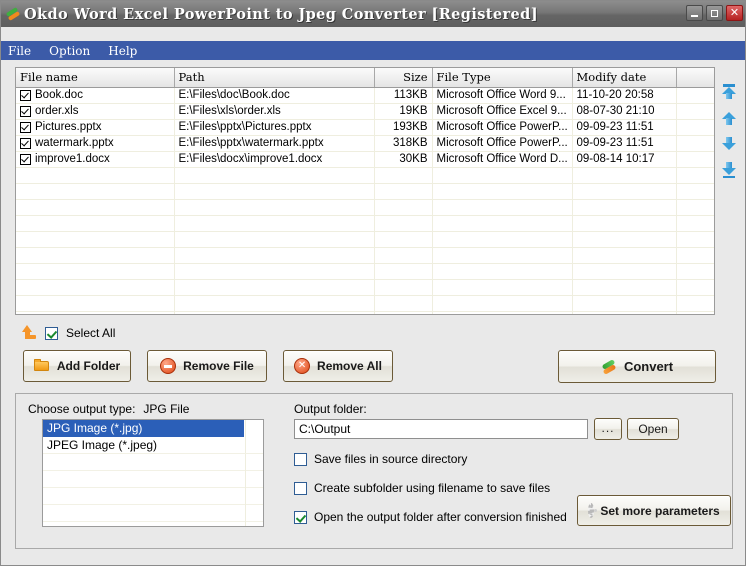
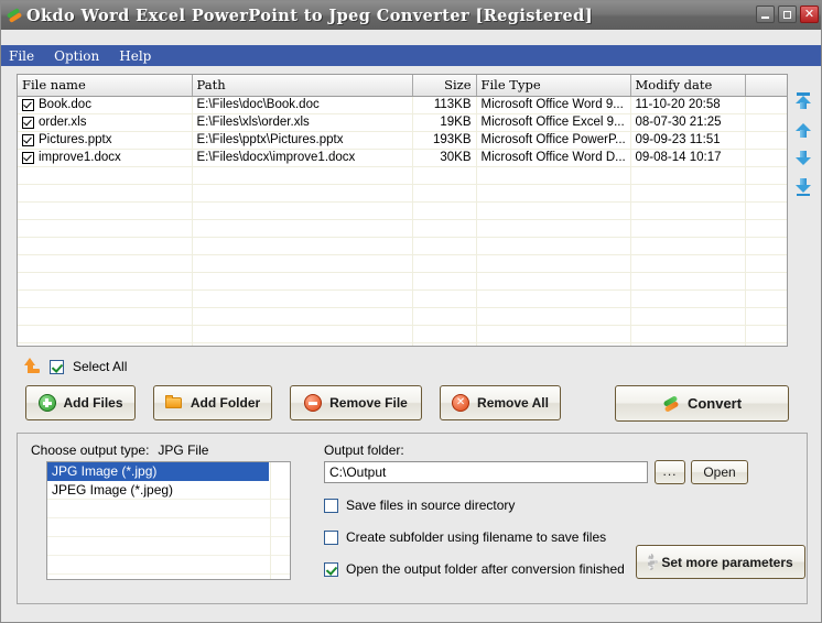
  Okdo Word Excel PowerPoint to Jpeg Converter [Registered]
  ✕
  File
  Option
  Help
  File name	Path	Size	File Type	Modify date
  Book.doc	E:\Files\doc\Book.doc	113KB	Microsoft Office Word 9...	11-10-20 20:58
- order.xls	E:\Files\xls\order.xls	19KB	Microsoft Office Excel 9...	08-07-30 21:10
+ order.xls	E:\Files\xls\order.xls	19KB	Microsoft Office Excel 9...	08-07-30 21:25
  Pictures.pptx	E:\Files\pptx\Pictures.pptx	193KB	Microsoft Office PowerP...	09-09-23 11:51
- watermark.pptx	E:\Files\pptx\watermark.pptx	318KB	Microsoft Office PowerP...	09-09-23 11:51
  improve1.docx	E:\Files\docx\improve1.docx	30KB	Microsoft Office Word D...	09-08-14 10:17
  Select All
+ Add Files
  Add Folder
  Remove File
  ✕
  Remove All
  Convert
  Choose output type: JPG File
  JPG Image (*.jpg)
  JPEG Image (*.jpeg)
  Output folder:
  C:\Output
  ...
  Open
  Save files in source directory
  Create subfolder using filename to save files
  Open the output folder after conversion finished
  Set more parameters
